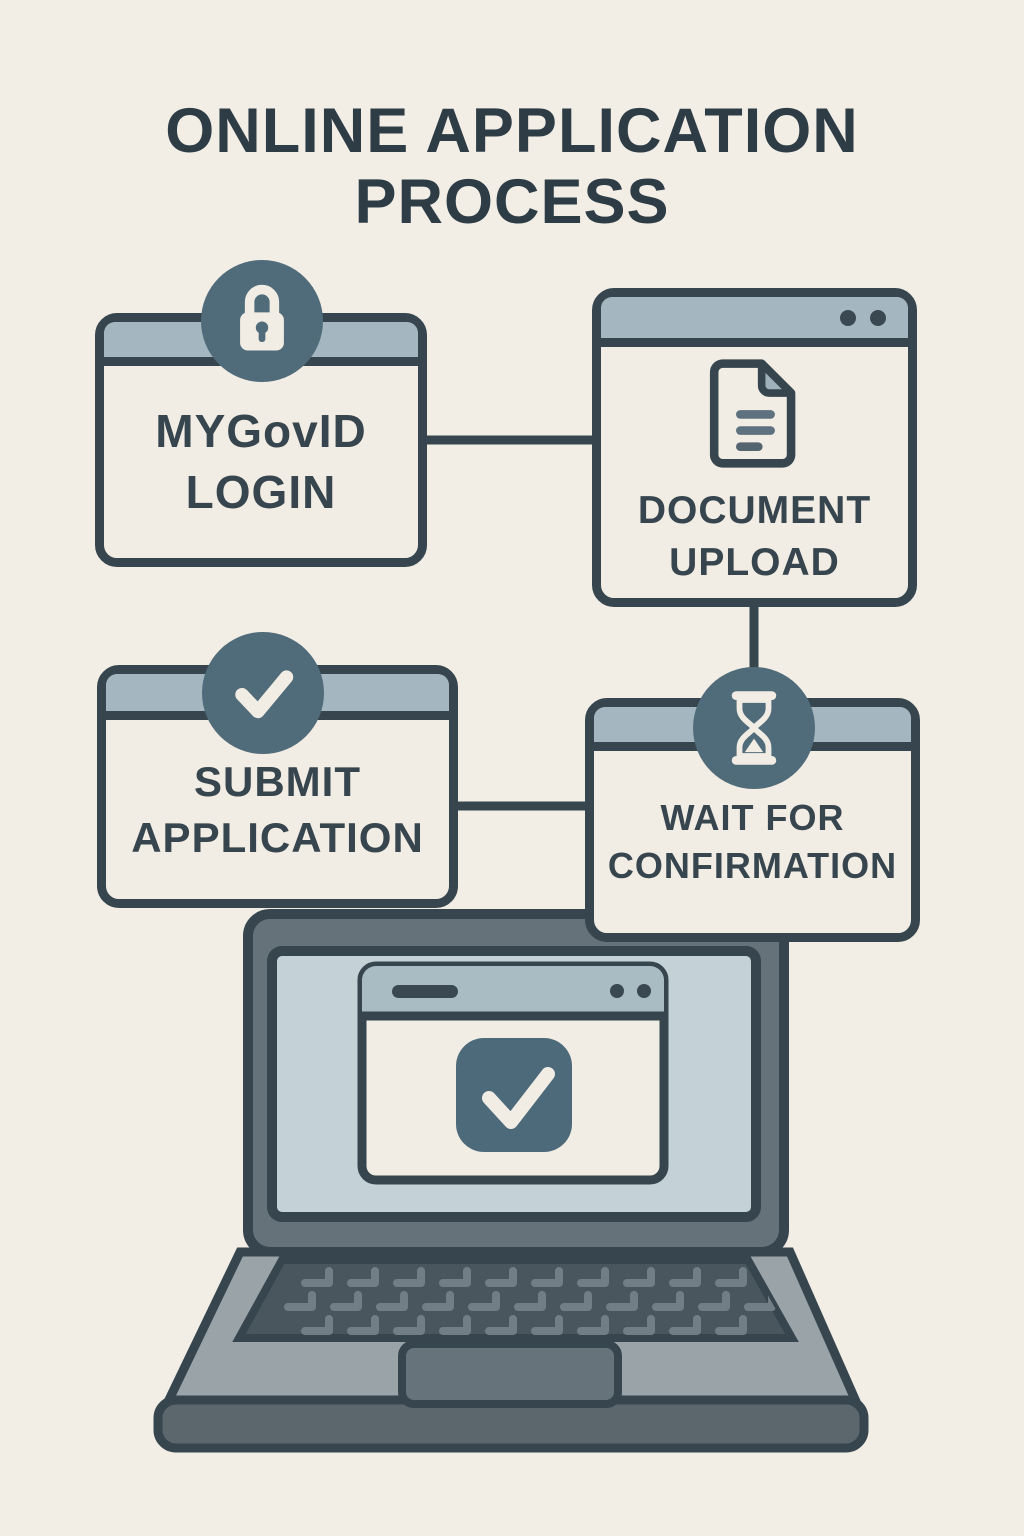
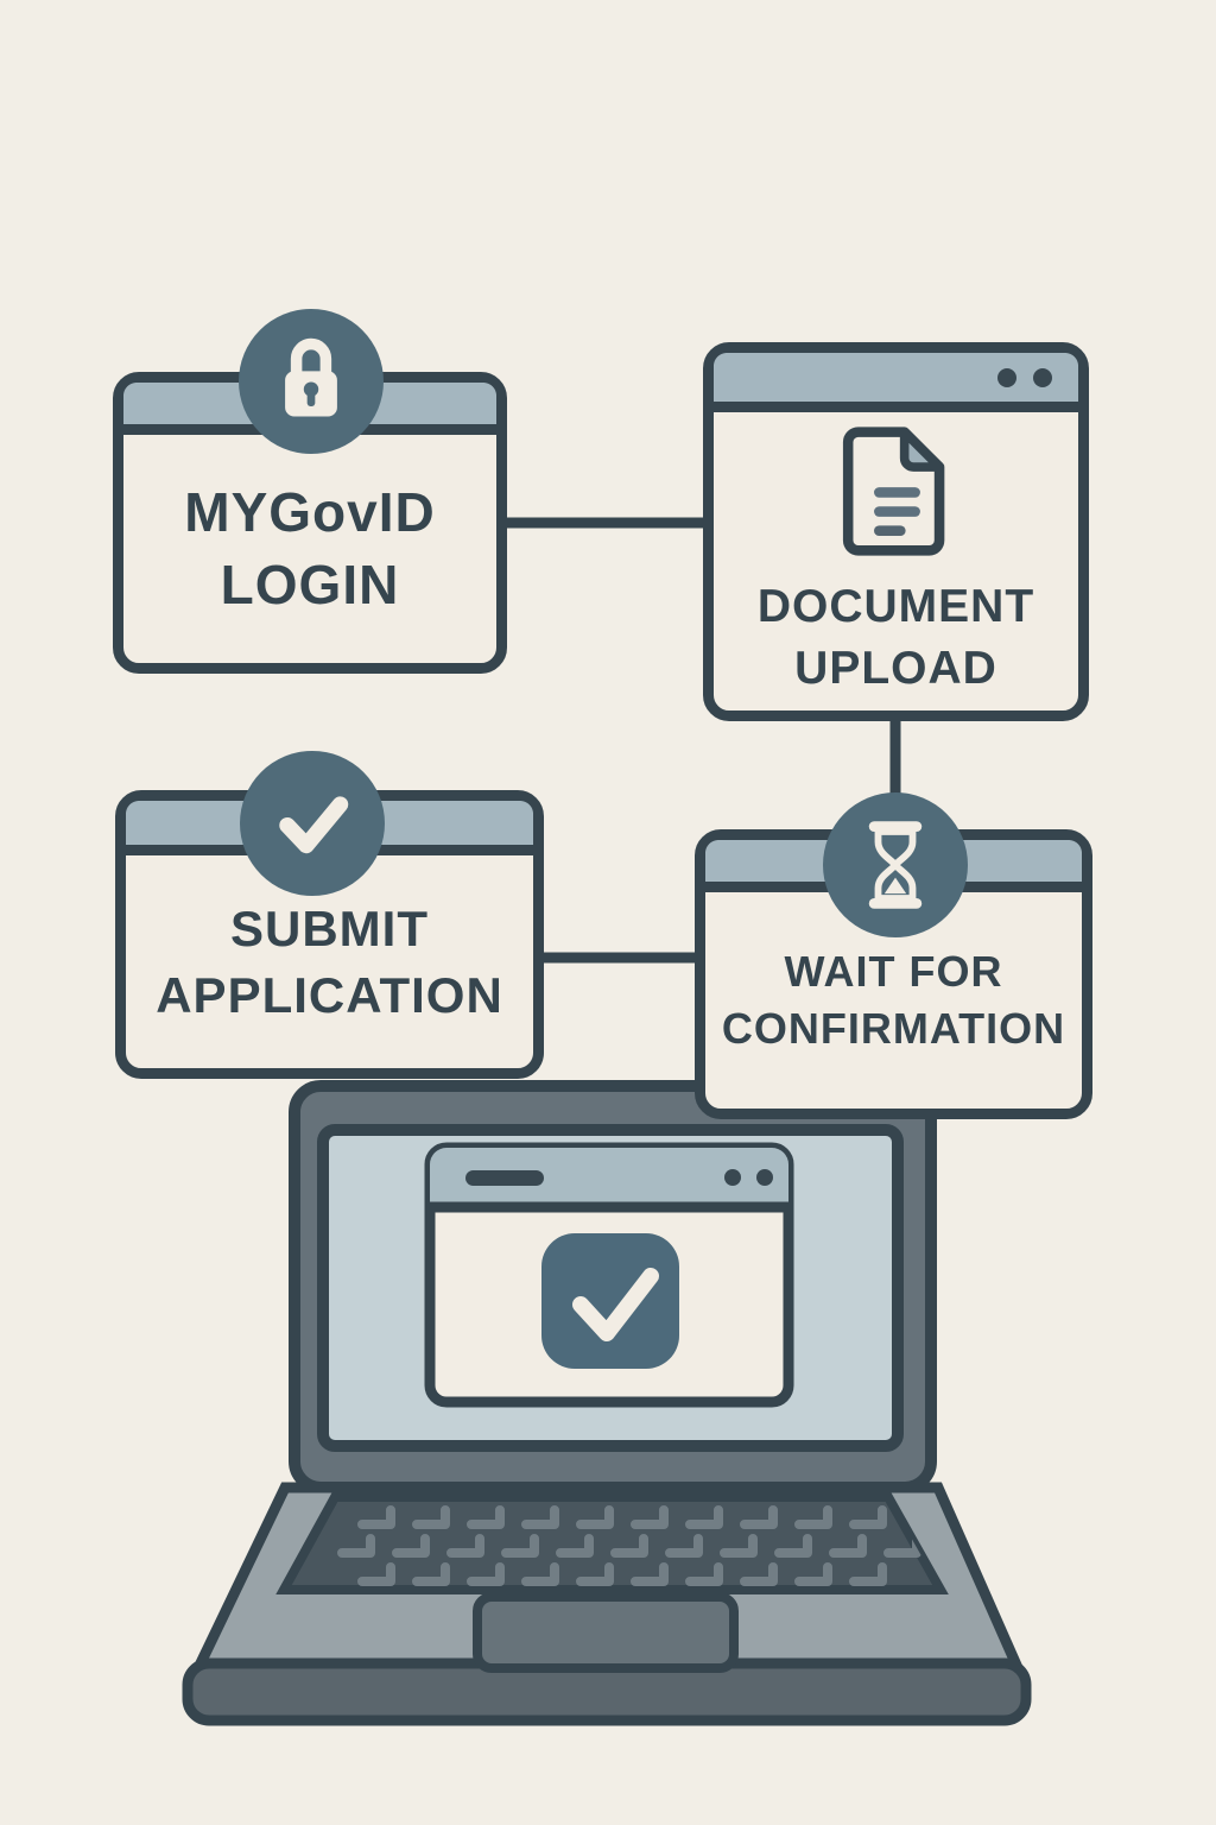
- ONLINE APPLICATION PROCESS
  MYGovID LOGIN
  DOCUMENT UPLOAD
  SUBMIT APPLICATION
  WAIT FOR CONFIRMATION
